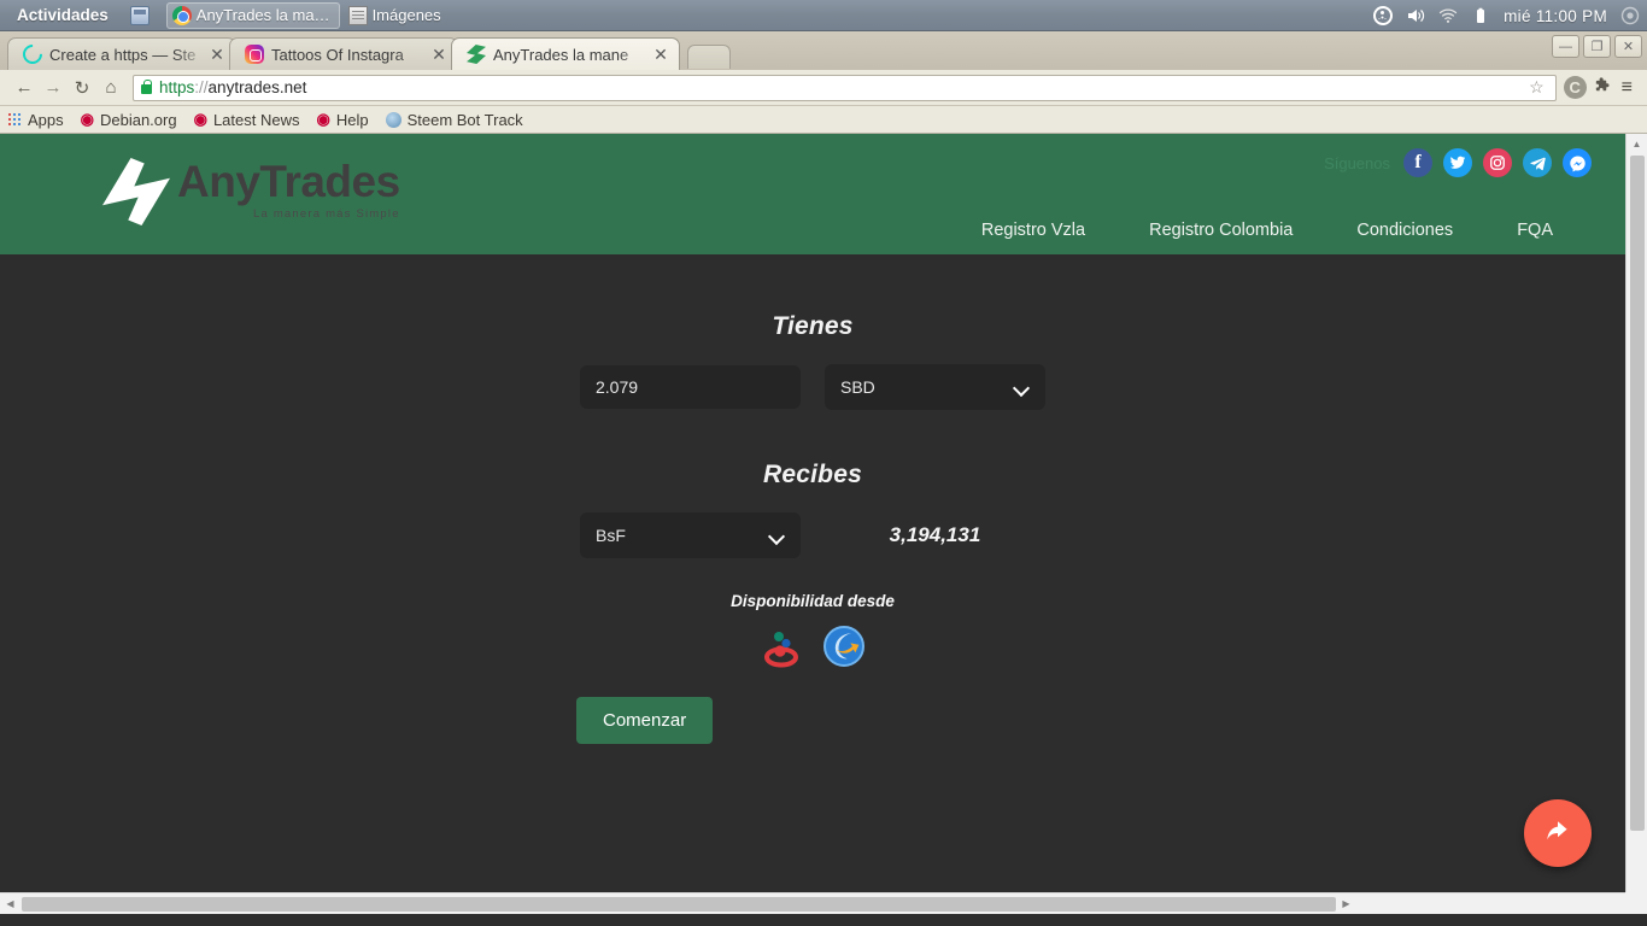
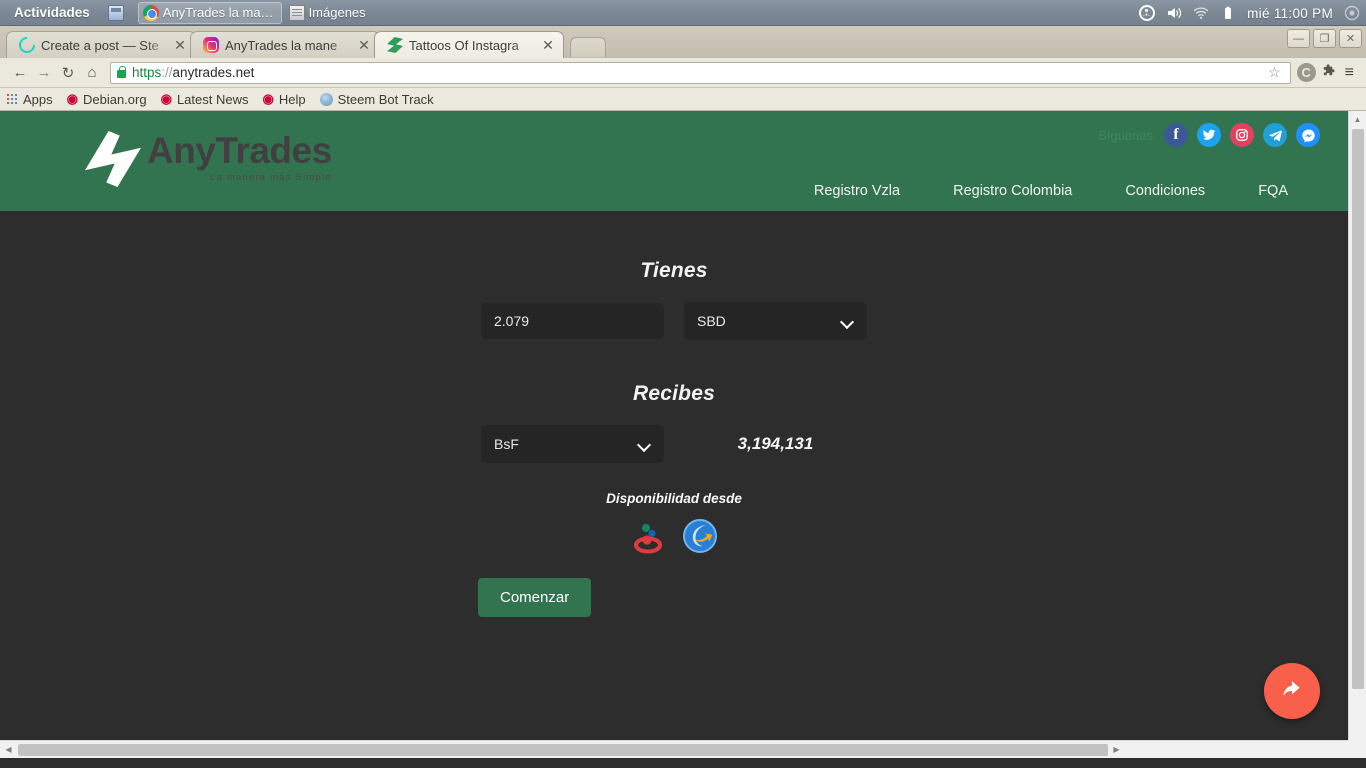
  Actividades
  AnyTrades la ma…
  Imágenes
  mié 11:00 PM
- Create a https — Ste
+ Create a post — Ste
  ✕
- Tattoos Of Instagra
+ AnyTrades la mane
  ✕
- AnyTrades la mane
+ Tattoos Of Instagra
  ✕
  —
  ❐
  ✕
  ←
  →
  ↻
  ⌂
  https
  ://
  anytrades.net
  ☆
  C
  ≡
  Apps
  ◉
  Debian.org
  ◉
  Latest News
  ◉
  Help
  Steem Bot Track
  AnyTrades
  La manera más Simple
  f
  Registro Vzla
  Registro Colombia
  Condiciones
  FQA
  Tienes
  2.079
  SBD
  Recibes
  BsF
  3,194,131
  Disponibilidad desde
  Comenzar
  ▲
  ◀
  ▶
